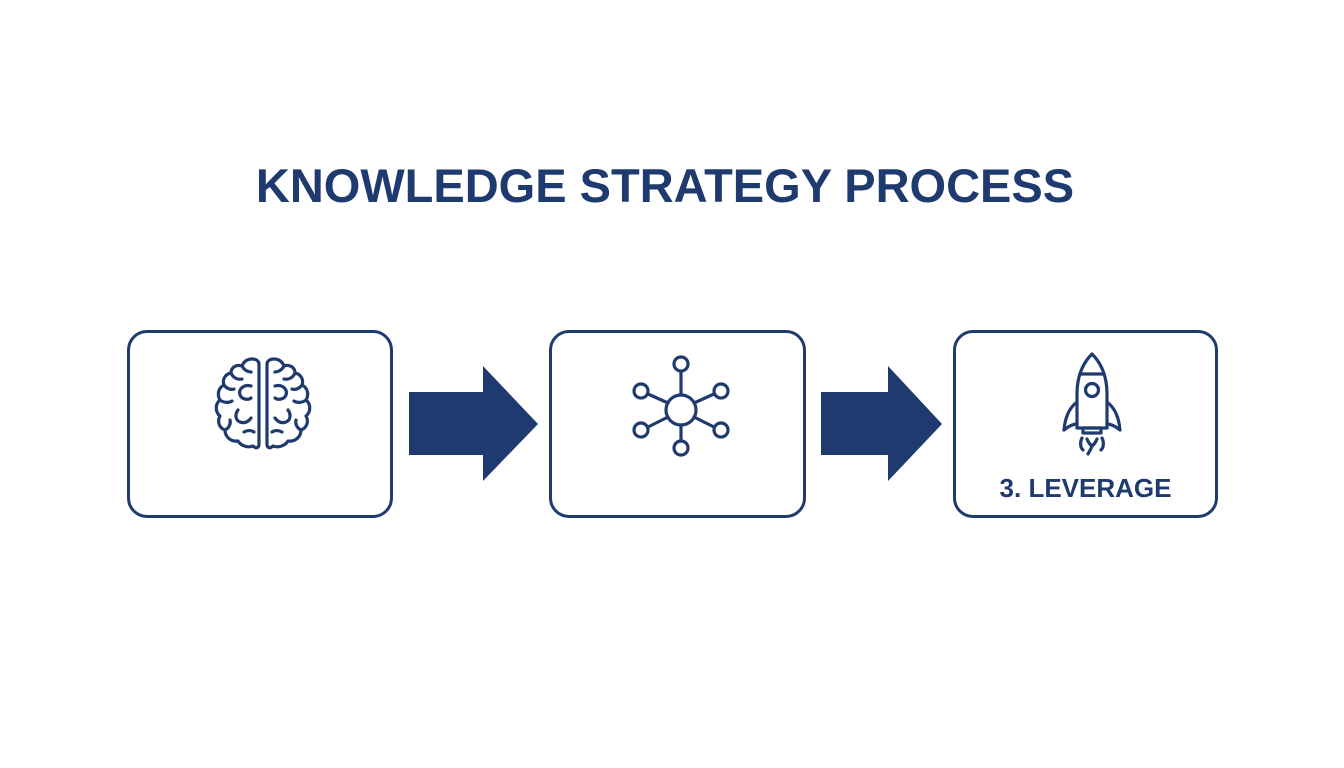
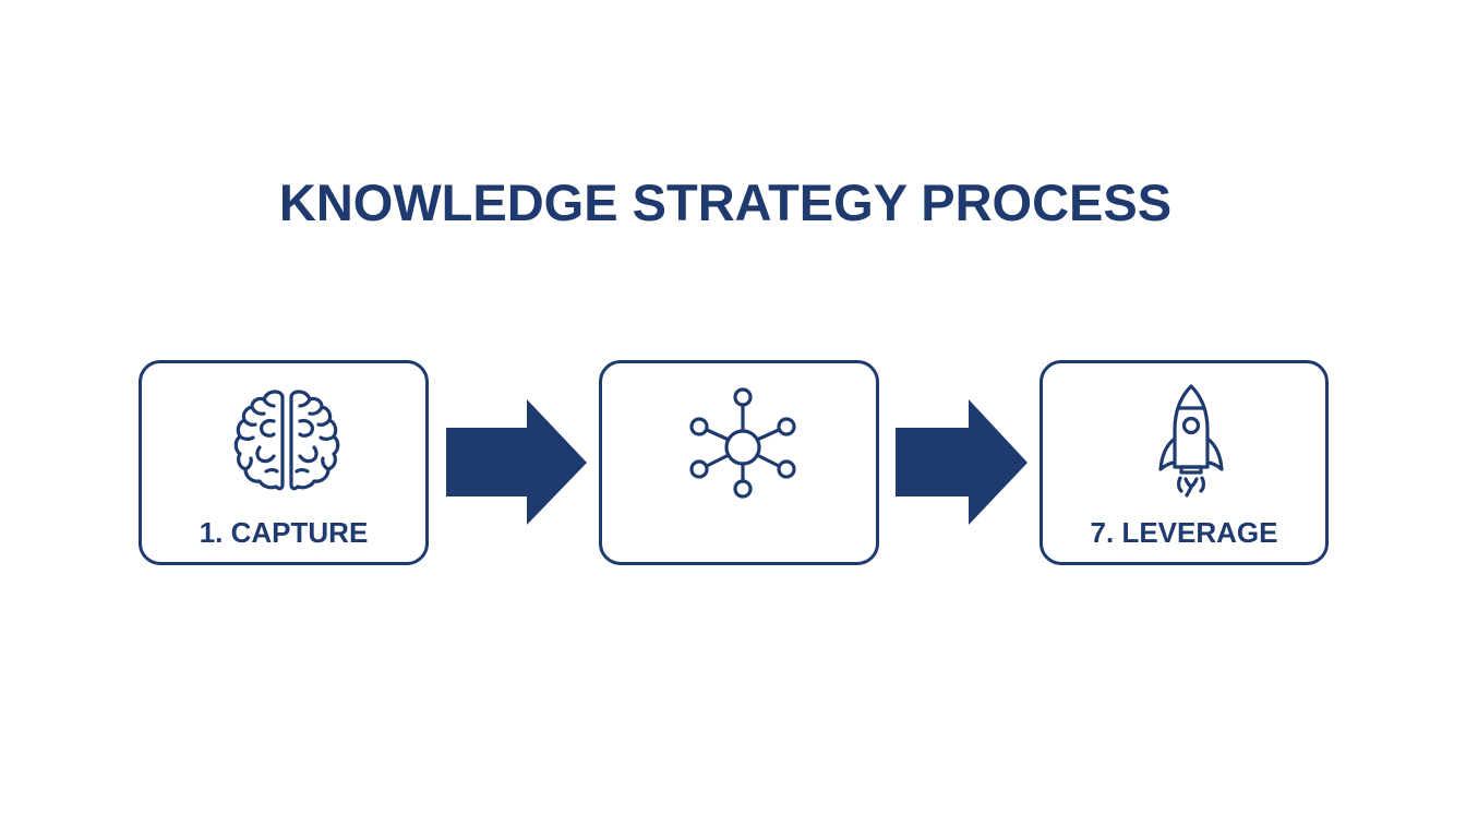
  KNOWLEDGE STRATEGY PROCESS
+ 1. CAPTURE
- 3. LEVERAGE
+ 7. LEVERAGE
